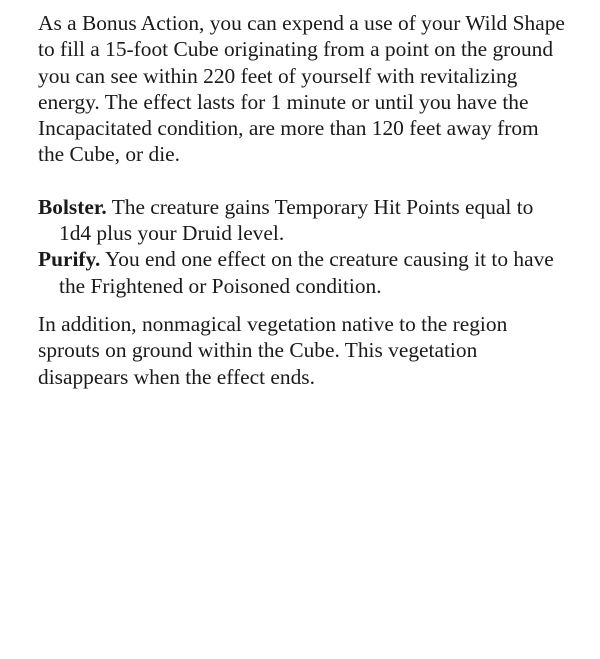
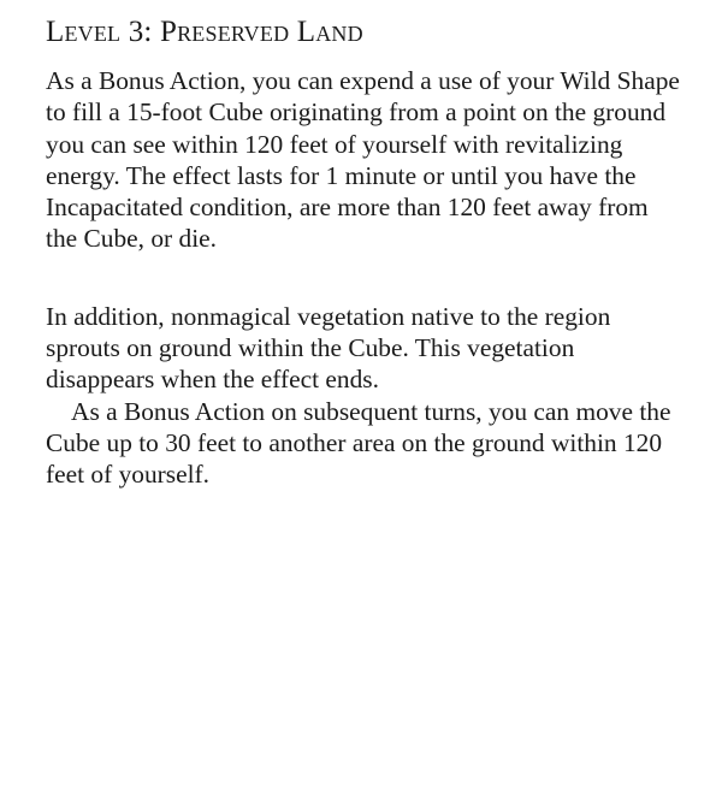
+ Level 3: Preserved Land
- As a Bonus Action, you can expend a use of your Wild Shape to fill a 15-foot Cube originating from a point on the ground you can see within 220 feet of yourself with revitalizing energy. The effect lasts for 1 minute or until you have the Incapacitated condition, are more than 120 feet away from the Cube, or die.
+ As a Bonus Action, you can expend a use of your Wild Shape to fill a 15-foot Cube originating from a point on the ground you can see within 120 feet of yourself with revitalizing energy. The effect lasts for 1 minute or until you have the Incapacitated condition, are more than 120 feet away from the Cube, or die.
- Bolster. The creature gains Temporary Hit Points equal to 1d4 plus your Druid level.
- Purify. You end one effect on the creature causing it to have the Frightened or Poisoned condition.
  In addition, nonmagical vegetation native to the region sprouts on ground within the Cube. This vegetation disappears when the effect ends.
+ As a Bonus Action on subsequent turns, you can move the Cube up to 30 feet to another area on the ground within 120 feet of yourself.
